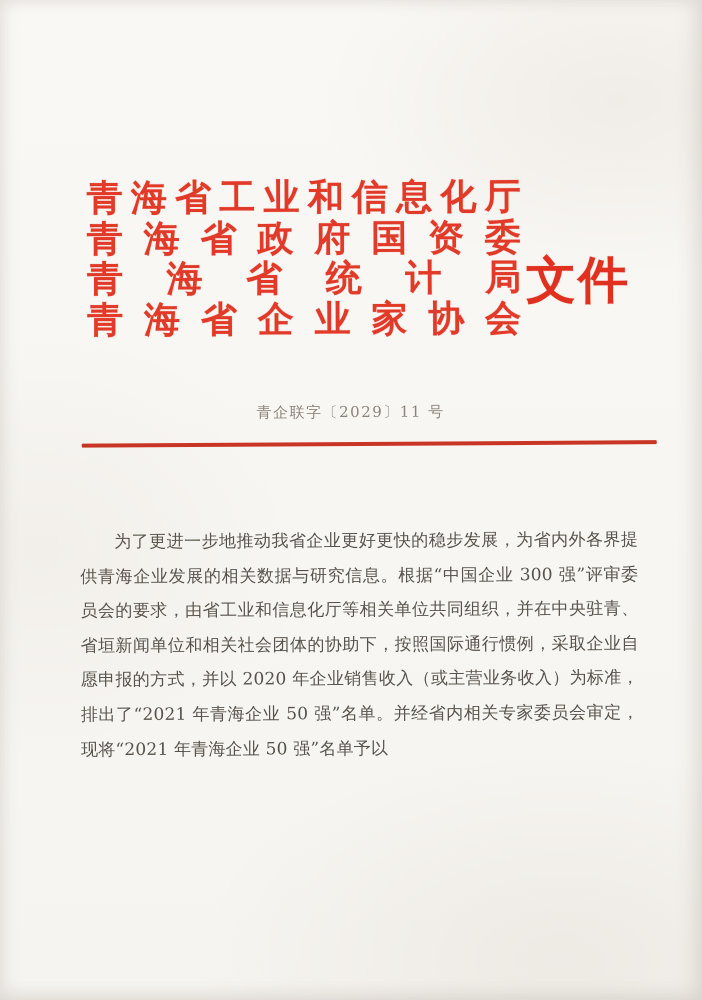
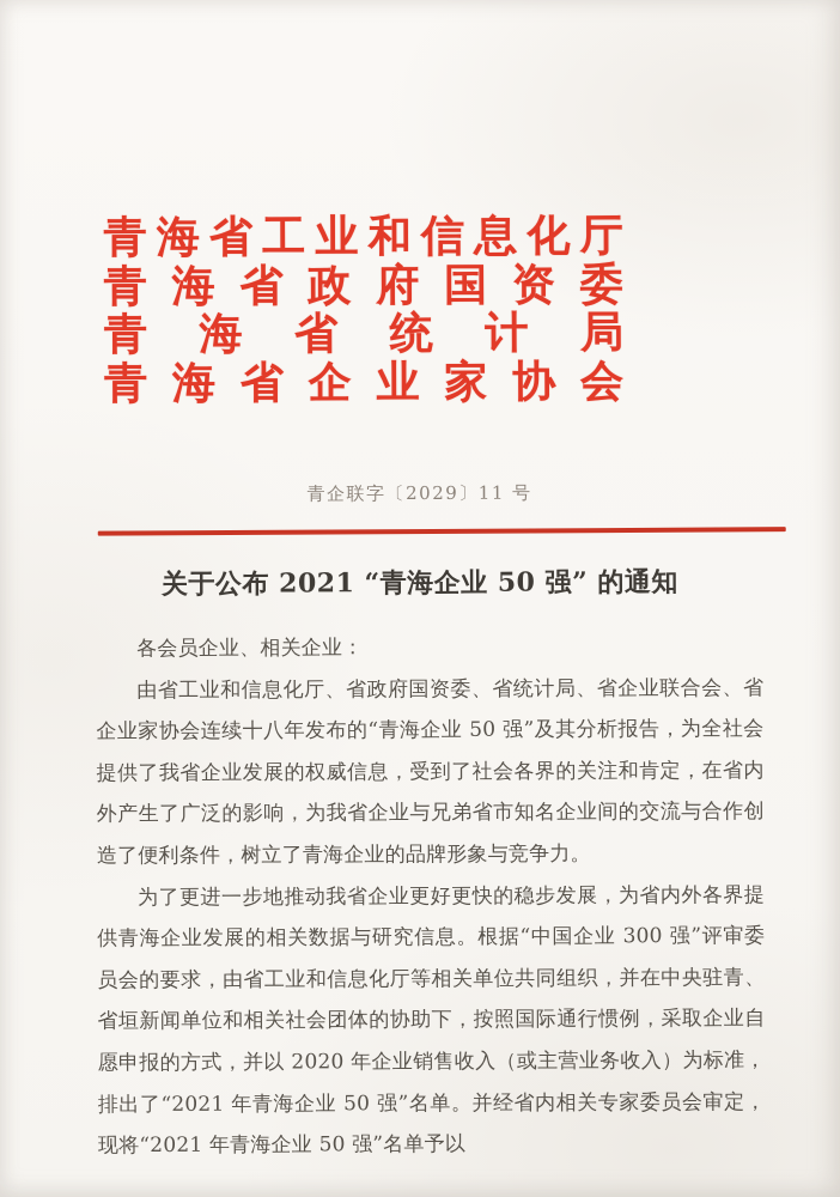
  青海省工业和信息化厅
  青海省政府国资委
  青海省统计局
  青海省企业家协会
- 文件
  青企联字〔2029〕11 号
+ 关于公布 2021 “青海企业 50 强” 的通知
+ 各会员企业、相关企业：
+ 由省工业和信息化厅、省政府国资委、省统计局、省企业联合会、省企业家协会连续十八年发布的“青海企业 50 强”及其分析报告，为全社会提供了我省企业发展的权威信息，受到了社会各界的关注和肯定，在省内外产生了广泛的影响，为我省企业与兄弟省市知名企业间的交流与合作创造了便利条件，树立了青海企业的品牌形象与竞争力。
  为了更进一步地推动我省企业更好更快的稳步发展，为省内外各界提供青海企业发展的相关数据与研究信息。根据“中国企业 300 强”评审委员会的要求，由省工业和信息化厅等相关单位共同组织，并在中央驻青、省垣新闻单位和相关社会团体的协助下，按照国际通行惯例，采取企业自愿申报的方式，并以 2020 年企业销售收入（或主营业务收入）为标准，排出了“2021 年青海企业 50 强”名单。并经省内相关专家委员会审定，现将“2021 年青海企业 50 强”名单予以
